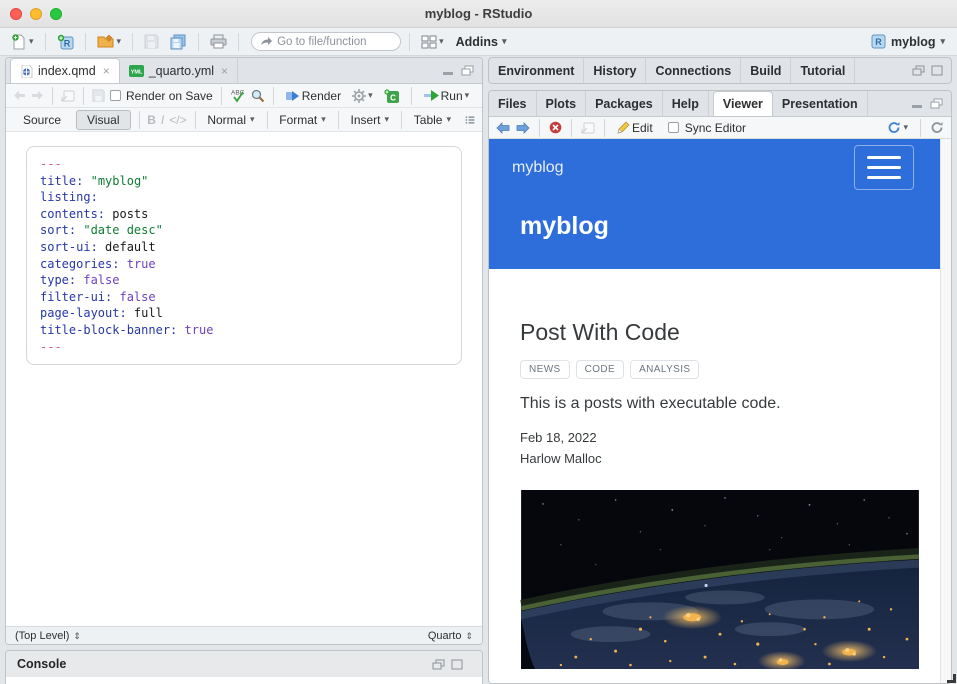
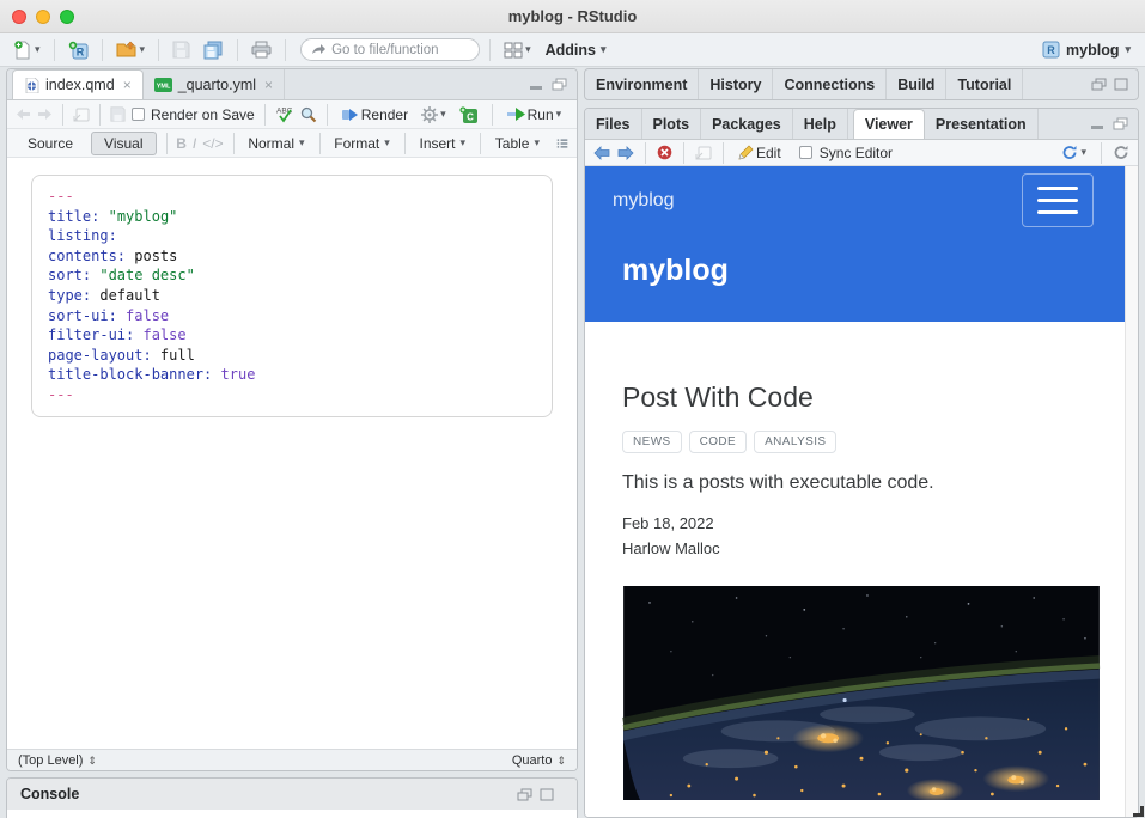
  myblog - RStudio
  ▾
  R
  ▾
  Go to file/function
  ▾
  Addins
  ▾
  R
  myblog
  ▾
  index.qmd
  ×
  _quarto.yml
  ×
  Render on Save
  Render
  ▾
  C
  Run
  ▾
  Source
  Visual
  B
  I
  </>
  Normal
  ▾
  Format
  ▾
  Insert
  ▾
  Table
  ▾
  ---
  title: "myblog"
  listing:
  contents: posts
  sort: "date desc"
- sort-ui: default
+ type: default
- categories: true
- type: false
+ sort-ui: false
  filter-ui: false
  page-layout: full
  title-block-banner: true
  ---
  (Top Level) ⇕
  Quarto ⇕
  Console
  Environment
  History
  Connections
  Build
  Tutorial
  Files
  Plots
  Packages
  Help
  Viewer
  Presentation
  Edit
  Sync Editor
  ▾
  myblog
  myblog
  Post With Code
  NEWS
  CODE
  ANALYSIS
  This is a posts with executable code.
  Feb 18, 2022
  Harlow Malloc
